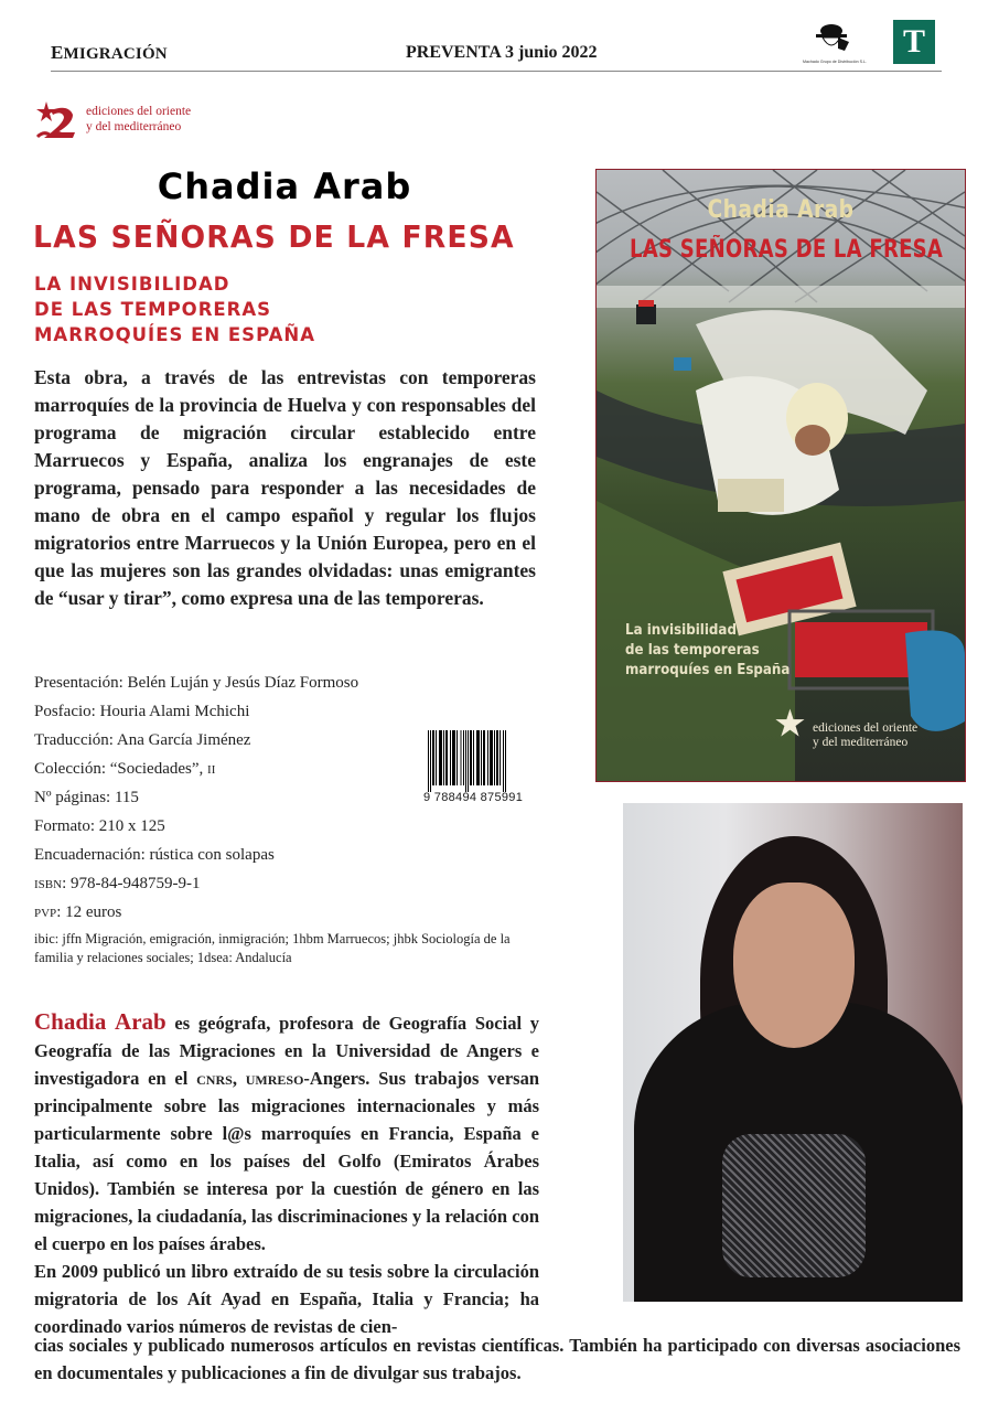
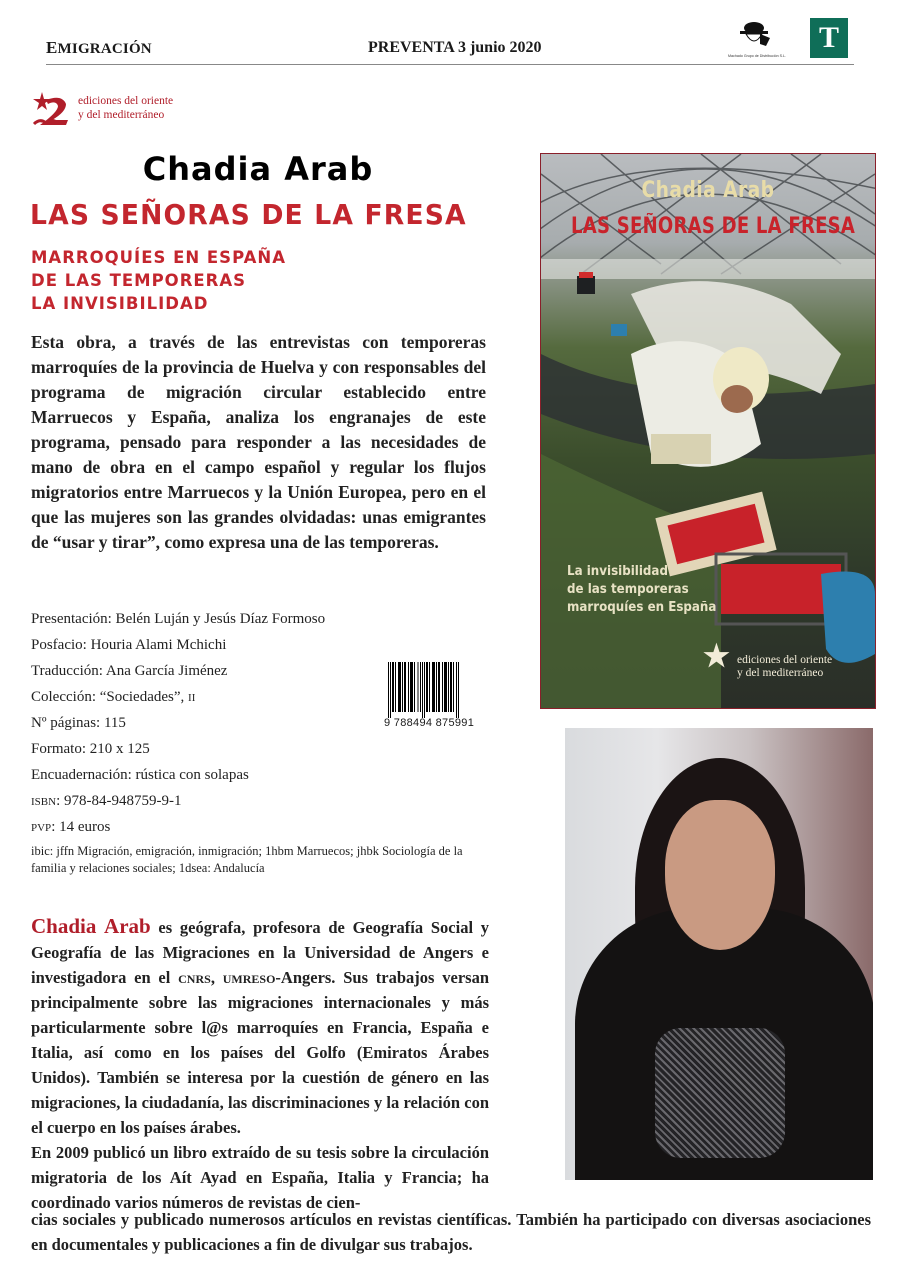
  EMIGRACIÓN
- PREVENTA 3 junio 2022
+ PREVENTA 3 junio 2020
  T
  ediciones del oriente
  y del mediterráneo
  Chadia Arab
  LAS SEÑORAS DE LA FRESA
- LA INVISIBILIDAD
+ MARROQUÍES EN ESPAÑA
  DE LAS TEMPORERAS
- MARROQUÍES EN ESPAÑA
+ LA INVISIBILIDAD
  Esta obra, a través de las entrevistas con temporeras marroquíes de la provincia de Huelva y con responsables del programa de migración circular establecido entre Marruecos y España, analiza los engranajes de este programa, pensado para responder a las necesidades de mano de obra en el campo español y regular los flujos migratorios entre Marruecos y la Unión Europea, pero en el que las mujeres son las grandes olvidadas: unas emigrantes de “usar y tirar”, como expresa una de las temporeras.
  Presentación: Belén Luján y Jesús Díaz Formoso
  Posfacio: Houria Alami Mchichi
  Traducción: Ana García Jiménez
  Colección: “Sociedades”, ii
  Nº páginas: 115
  Formato: 210 x 125
  Encuadernación: rústica con solapas
  isbn: 978-84-948759-9-1
- pvp: 12 euros
+ pvp: 14 euros
  ibic: jffn Migración, emigración, inmigración; 1hbm Marruecos; jhbk Sociología de la familia y relaciones sociales; 1dsea: Andalucía
  9 788494 875991
  Chadia Arab
  LAS SEÑORAS DE LA FRESA
  La invisibilidad
  de las temporeras
  marroquíes en España
  ★
  ediciones del oriente
  y del mediterráneo
  Chadia Arab es geógrafa, profesora de Geografía Social y Geografía de las Migraciones en la Universidad de Angers e investigadora en el cnrs, umreso-Angers. Sus trabajos versan principalmente sobre las migraciones internacionales y más particularmente sobre l@s marroquíes en Francia, España e Italia, así como en los países del Golfo (Emiratos Árabes Unidos). También se interesa por la cuestión de género en las migraciones, la ciudadanía, las discriminaciones y la relación con el cuerpo en los países árabes.
  En 2009 publicó un libro extraído de su tesis sobre la circulación migratoria de los Aít Ayad en España, Italia y Francia; ha coordinado varios números de revistas de cien-
  cias sociales y publicado numerosos artículos en revistas científicas. También ha participado con diversas asociaciones en documentales y publicaciones a fin de divulgar sus trabajos.
